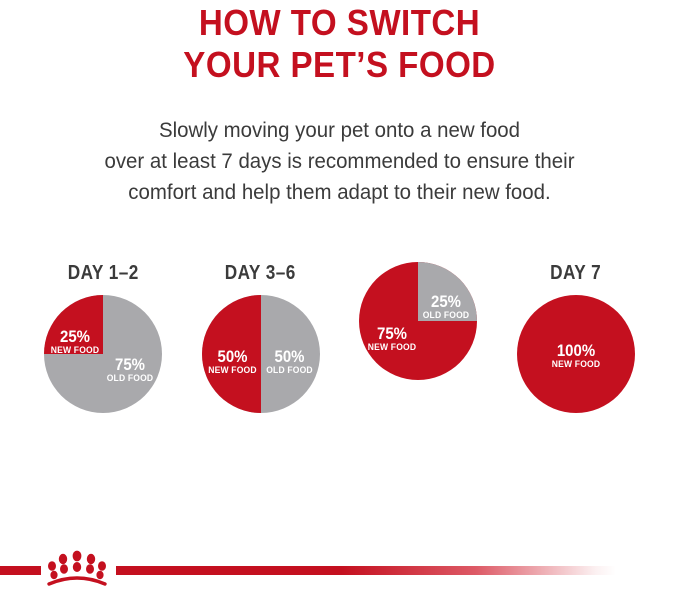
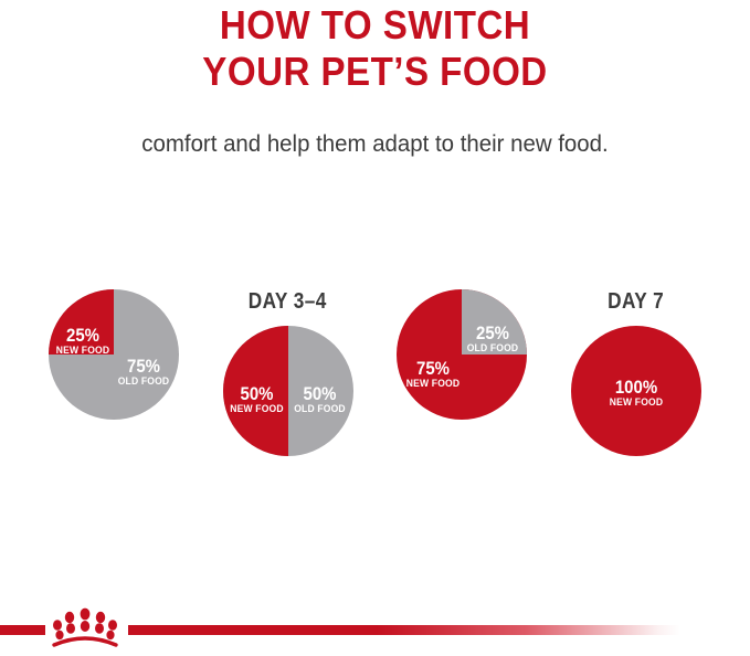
  HOW TO SWITCH
  YOUR PET’S FOOD
- Slowly moving your pet onto a new food
- over at least 7 days is recommended to ensure their
  comfort and help them adapt to their new food.
- DAY 1–2
  25%
  NEW FOOD
  75%
  OLD FOOD
- DAY 3–6
+ DAY 3–4
  50%
  NEW FOOD
  50%
  OLD FOOD
  25%
  OLD FOOD
  75%
  NEW FOOD
  DAY 7
  100%
  NEW FOOD
